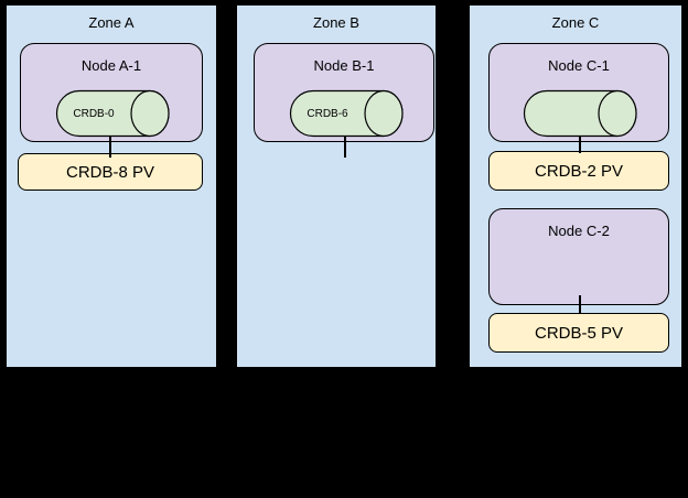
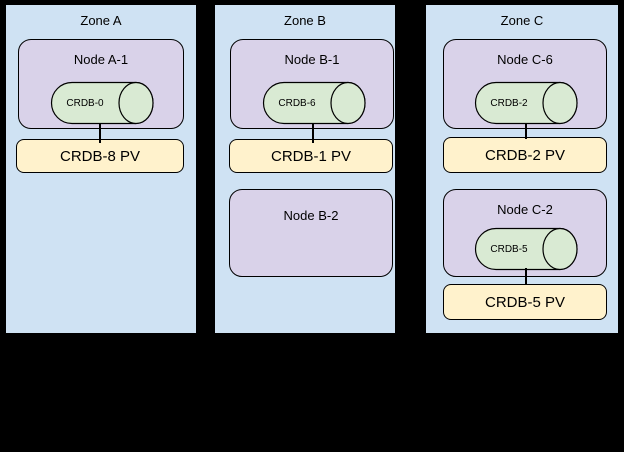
  Zone A
  Node A-1
  CRDB-0
  CRDB-8 PV
  Zone B
  Node B-1
  CRDB-6
+ CRDB-1 PV
+ Node B-2
  Zone C
- Node C-1
+ Node C-6
+ CRDB-2
  CRDB-2 PV
  Node C-2
+ CRDB-5
  CRDB-5 PV
